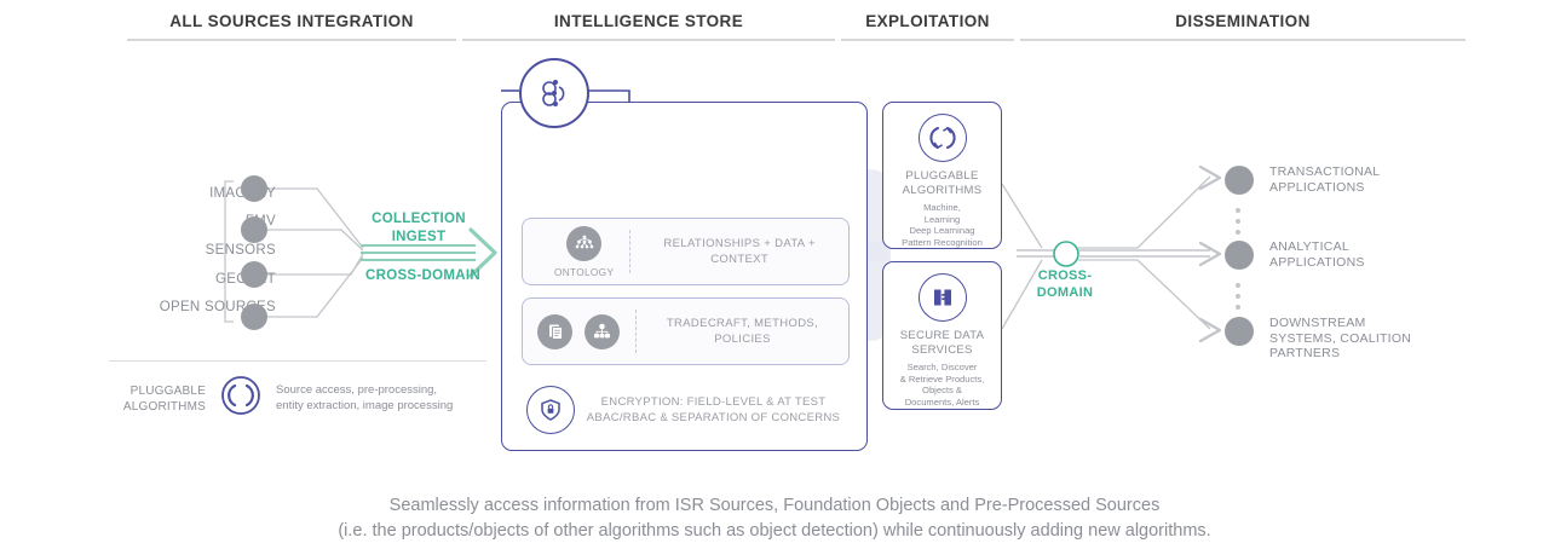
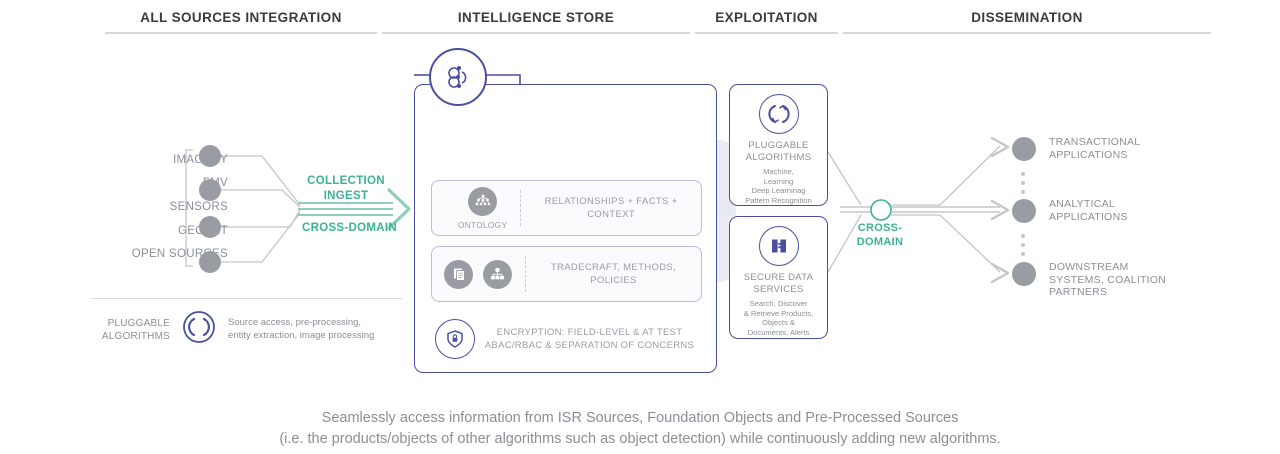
  ALL SOURCES INTEGRATION
  INTELLIGENCE STORE
  EXPLOITATION
  DISSEMINATION
  SENSORS
  OPEN SOURS
  COLLECTION
  INGEST
  CROSS-DOMAIN
  PLUGGABLE
  ALGORITHMS
  Source access, pre-processing,
  entity extraction, image processing
  ONTOLOGY
- RELATIONSHIPS + DATA + CONTEXT
+ RELATIONSHIPS + FACTS + CONTEXT
  TRADECRAFT, METHODS,
  POLICIES
  ENCRYPTION: FIELD-LEVEL & AT TEST
  ABAC/RBAC & SEPARATION OF CONCERNS
  PLUGGABLE
  ALGORITHMS
  Machine,
  Learning
  Deep Learninag
  Pattern Recognition
  SECURE DATA
  SERVICES
  Search, Discover
  & Retrieve Products,
  Objects &
  Documents, Alerts
  CROSS-
  DOMAIN
  TRANSACTIONAL
  APPLICATIONS
  ANALYTICAL
  APPLICATIONS
  DOWNSTREAM
  SYSTEMS, COALITION
  PARTNERS
  Seamlessly access information from ISR Sources, Foundation Objects and Pre-Processed Sources
  (i.e. the products/objects of other algorithms such as object detection) while continuously adding new algorithms.
